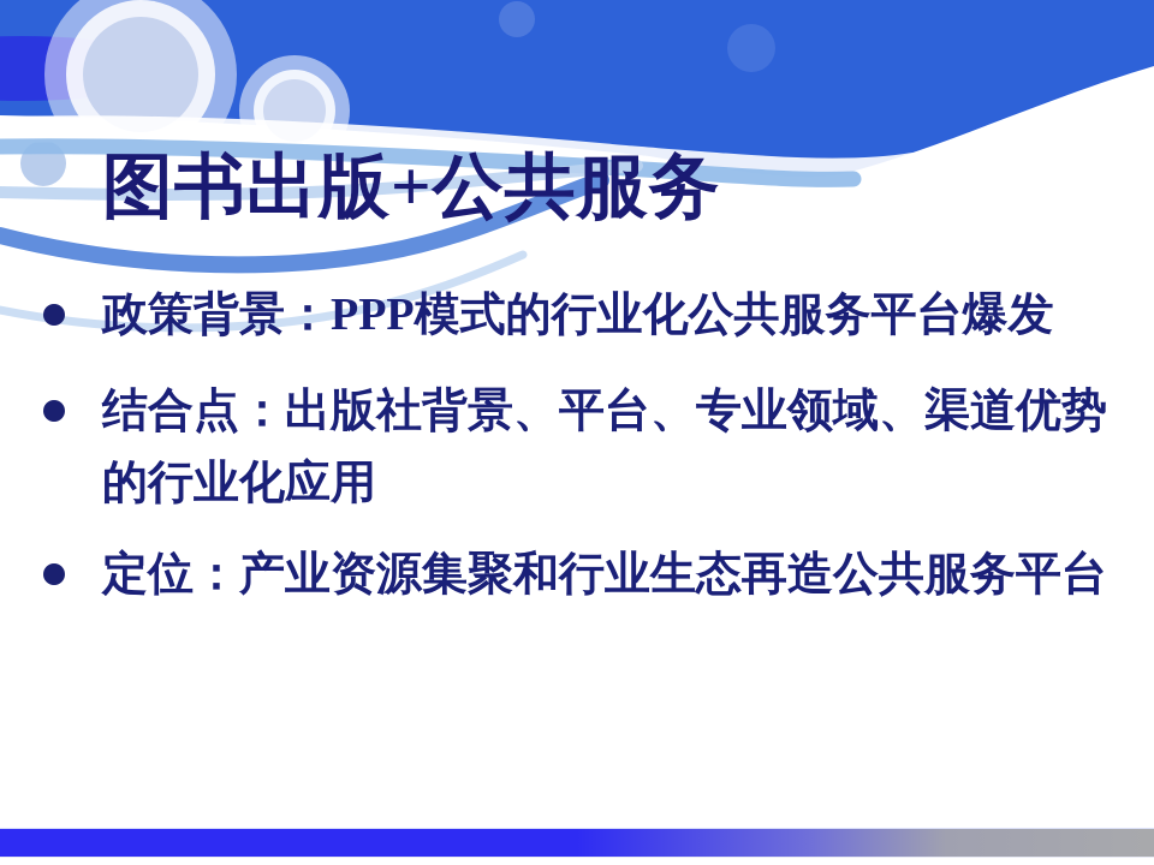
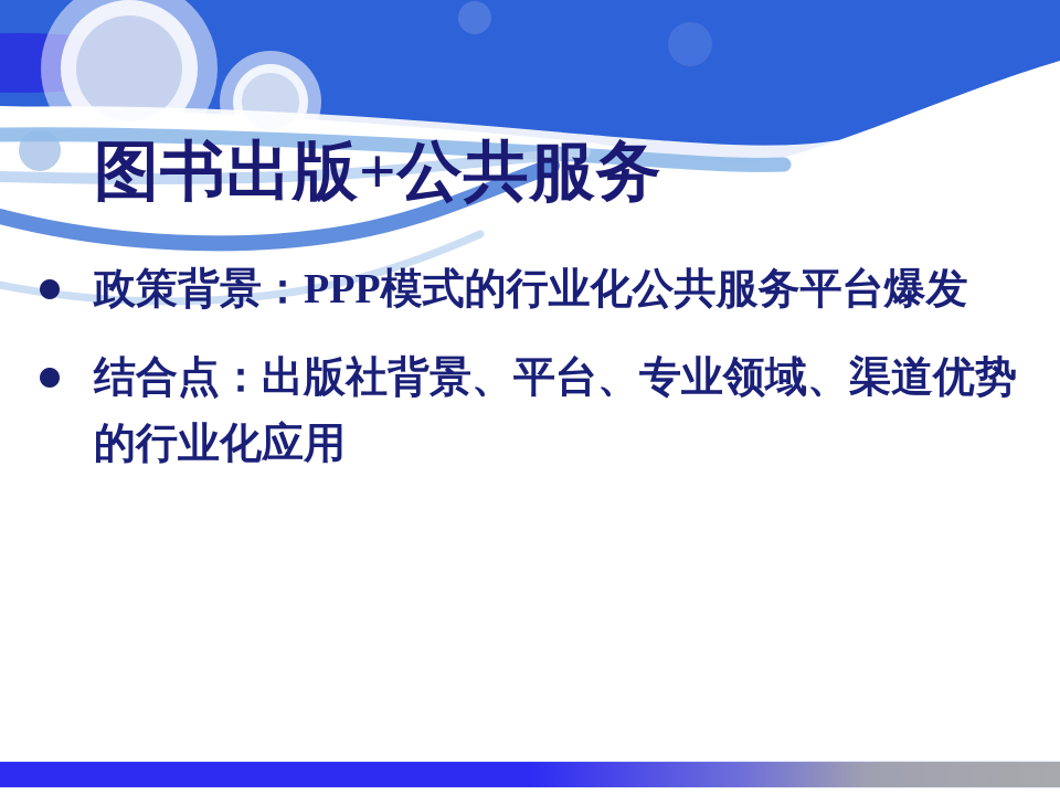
  图书出版+公共服务
  政策背景：PPP模式的行业化公共服务平台爆发
  结合点：出版社背景、平台、专业领域、渠道优势
  的行业化应用
- 定位：产业资源集聚和行业生态再造公共服务平台
